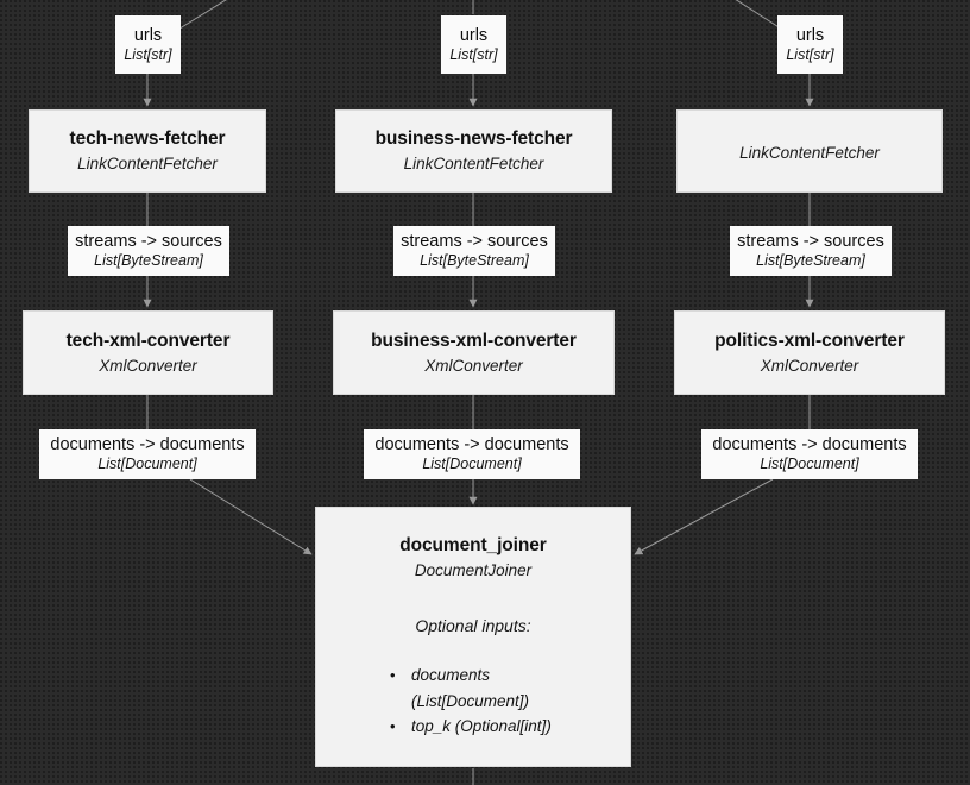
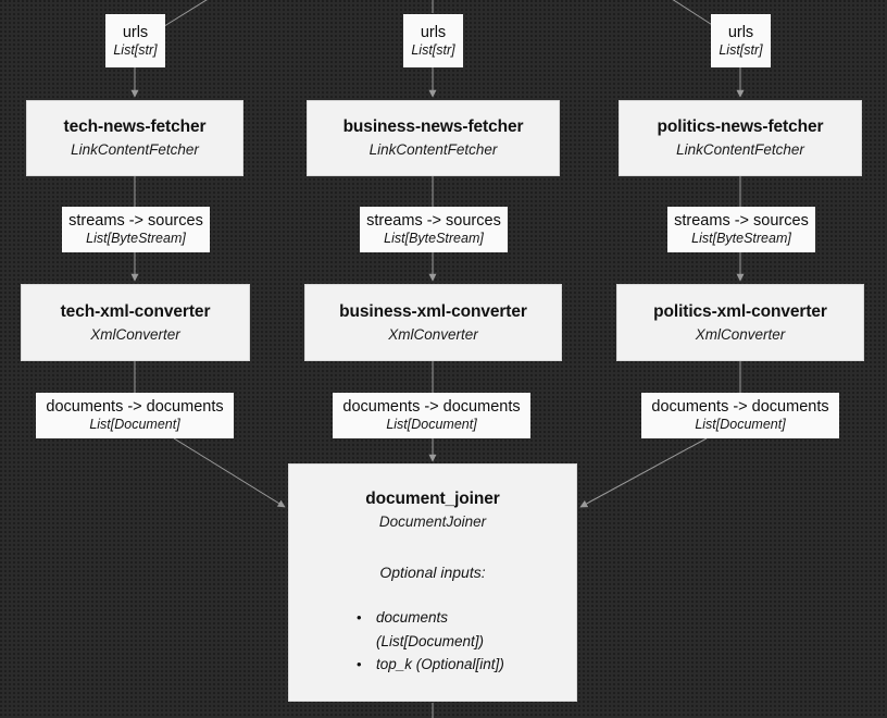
  urls
  List[str]
  tech-news-fetcher
  LinkContentFetcher
  streams -> sources
  List[ByteStream]
  tech-xml-converter
  XmlConverter
  documents -> documents
  List[Document]
  urls
  List[str]
  business-news-fetcher
  LinkContentFetcher
  streams -> sources
  List[ByteStream]
  business-xml-converter
  XmlConverter
  documents -> documents
  List[Document]
  urls
  List[str]
+ politics-news-fetcher
  LinkContentFetcher
  streams -> sources
  List[ByteStream]
  politics-xml-converter
  XmlConverter
  documents -> documents
  List[Document]
  document_joiner
  DocumentJoiner
  Optional inputs:
  documents
  (List[Document])
  top_k (Optional[int])
